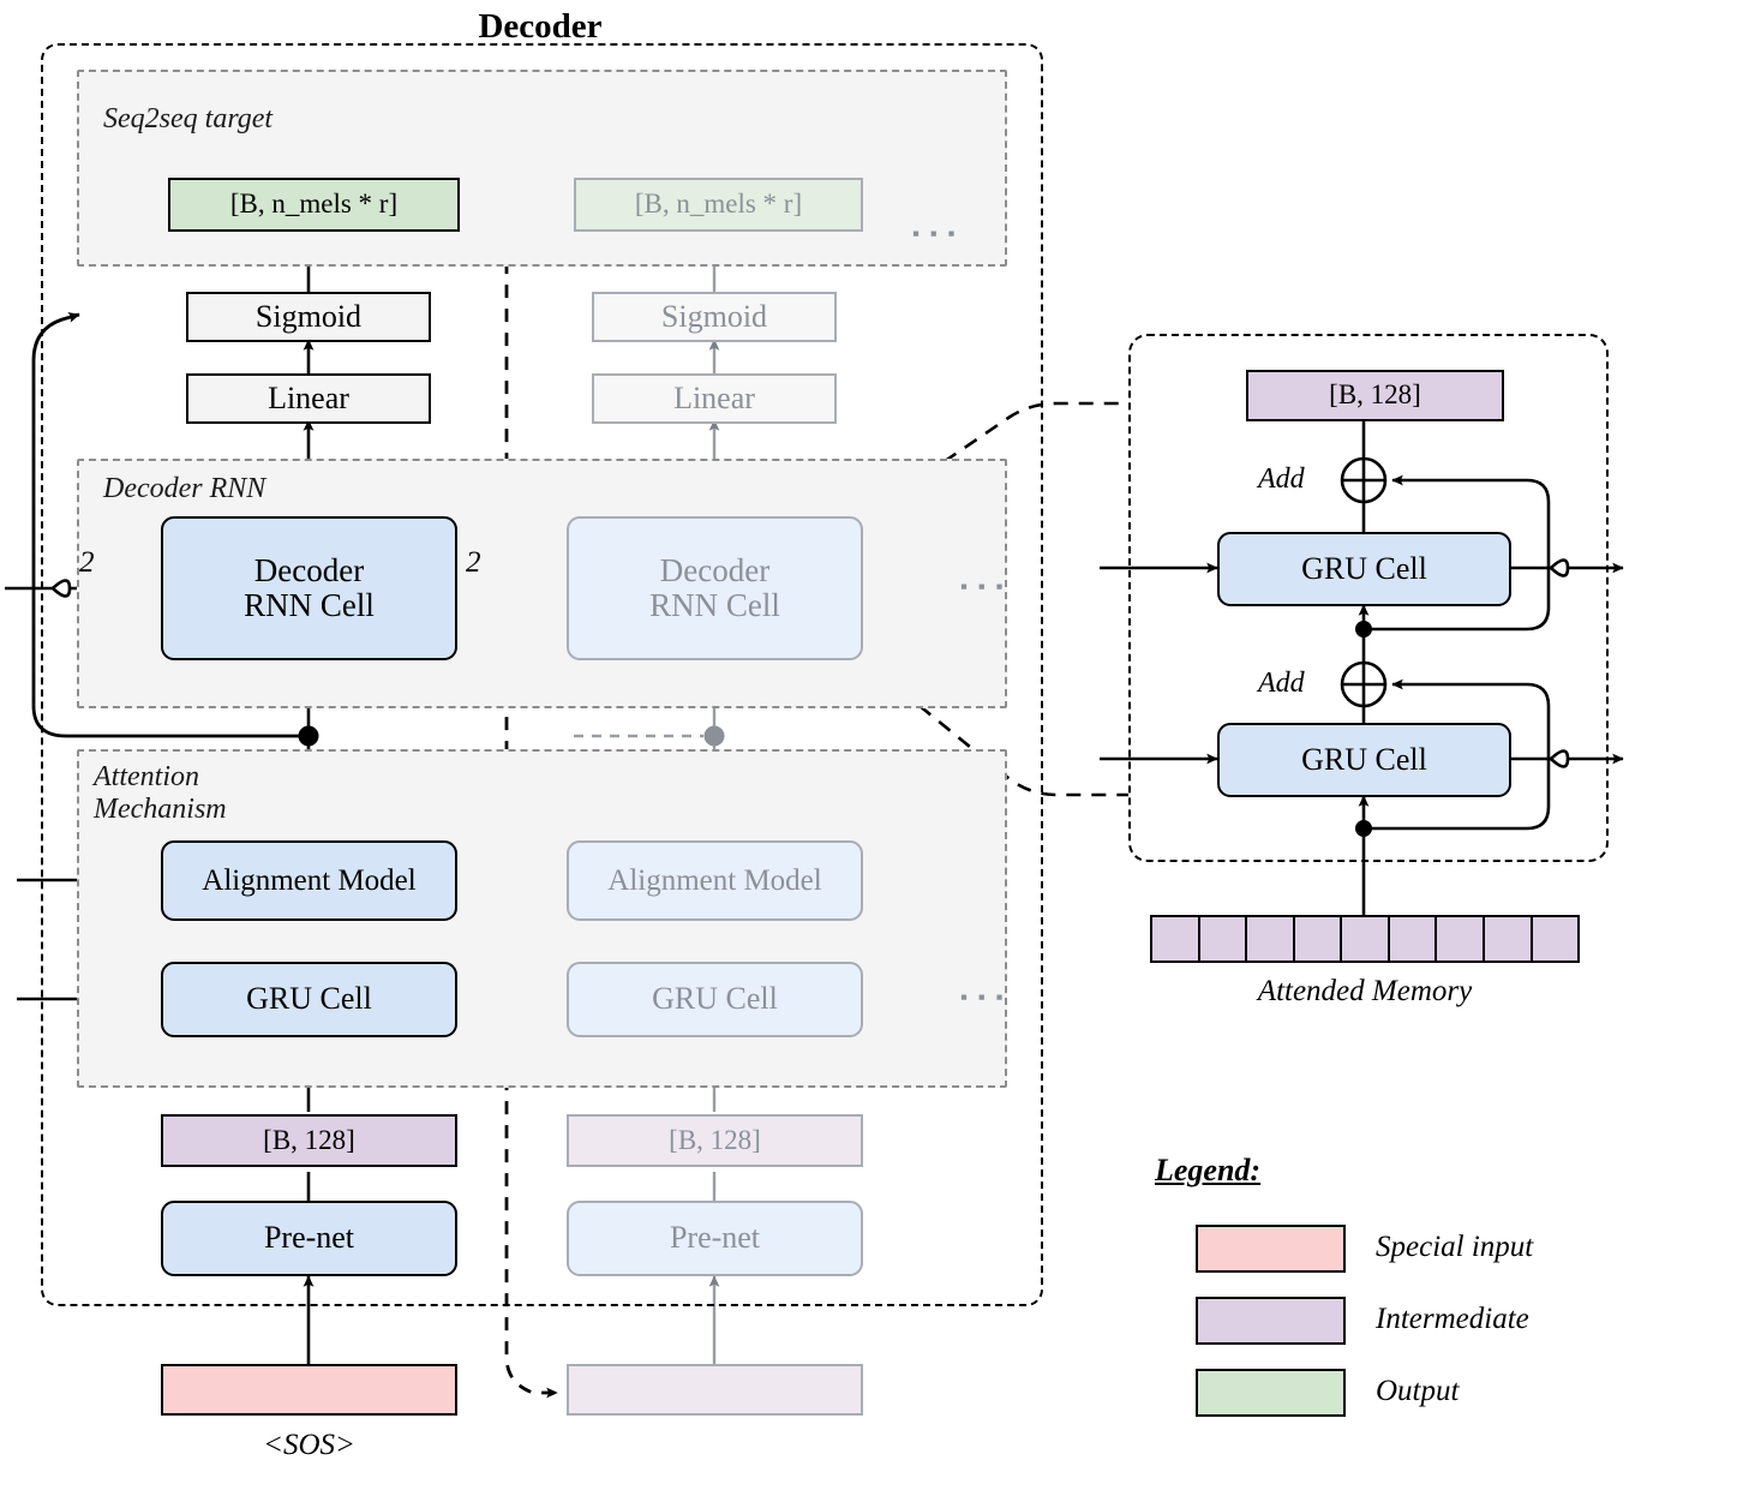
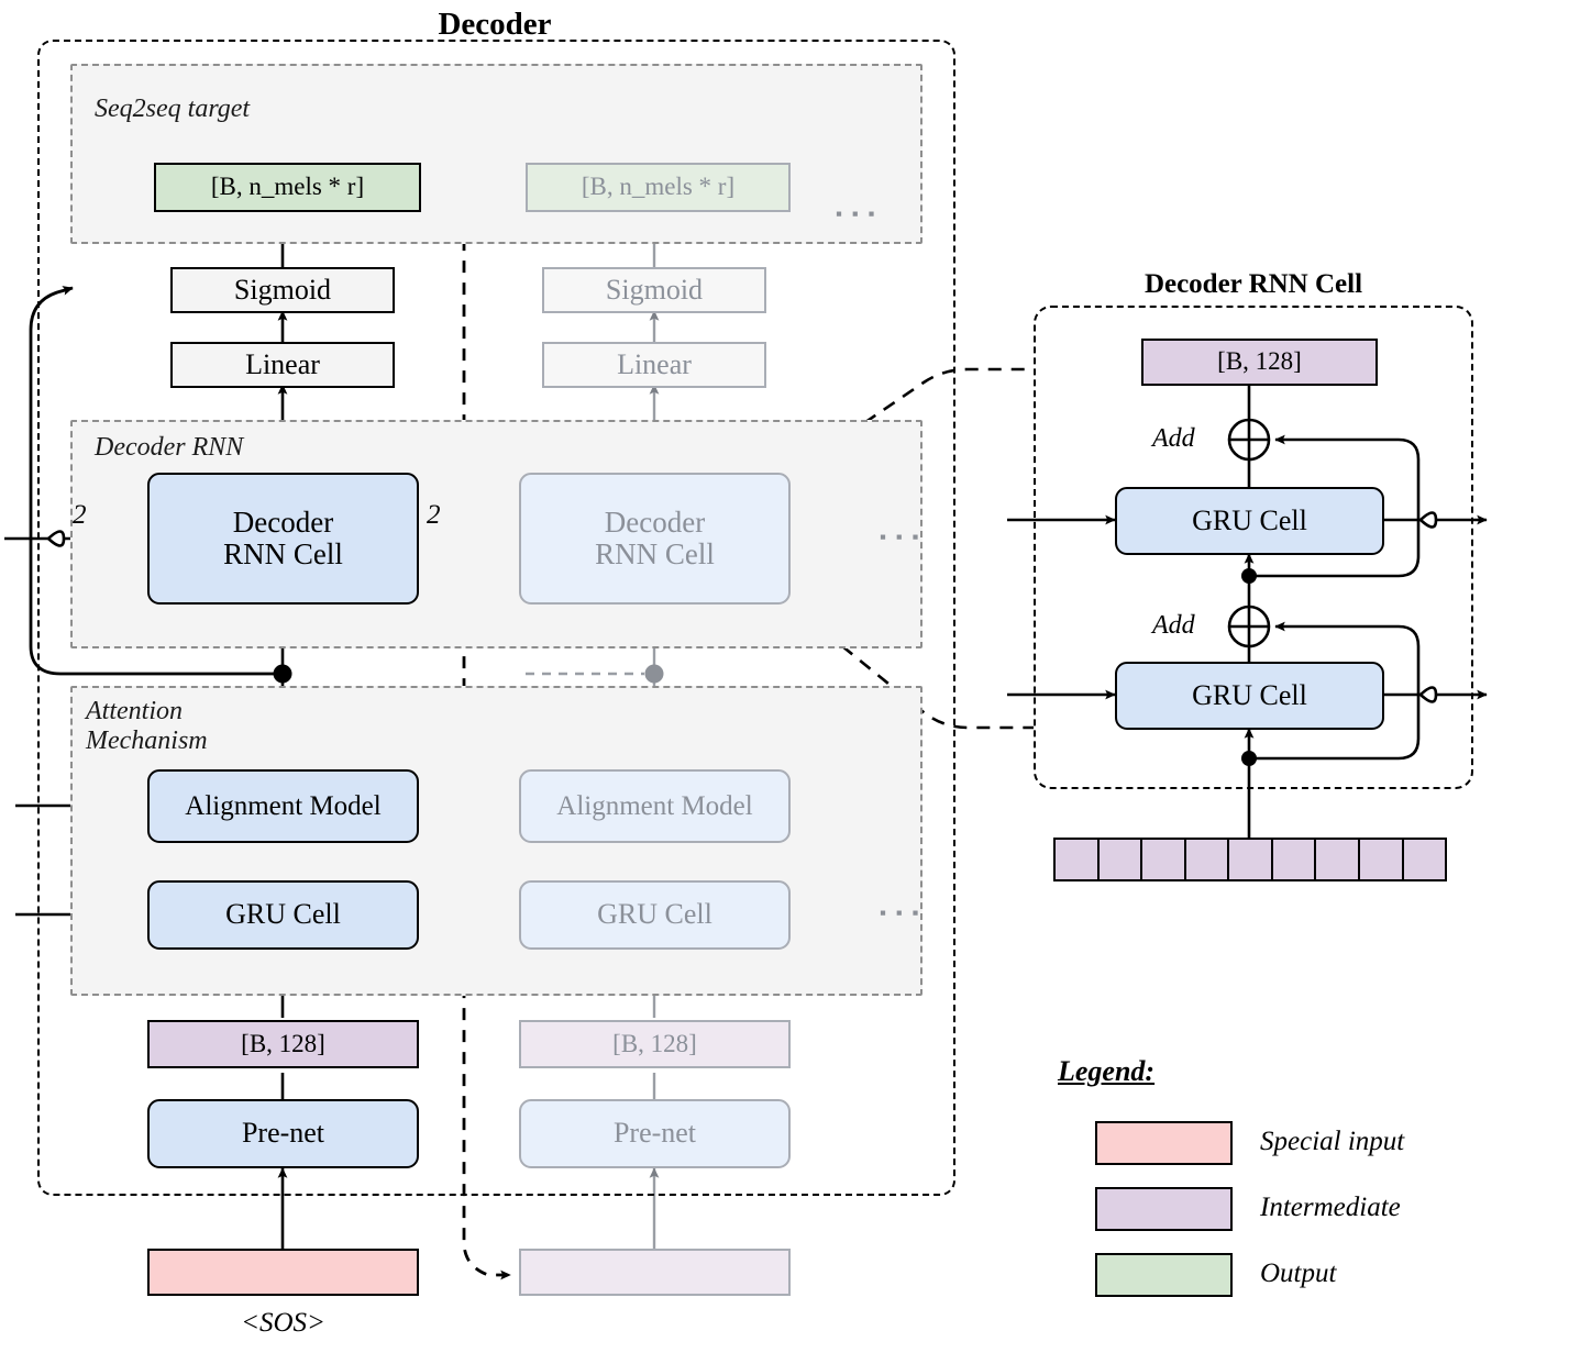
  Decoder
+ Decoder RNN Cell
  Seq2seq target
  Decoder RNN
  Attention
  Mechanism
  [B, n_mels * r]
  Sigmoid
  Linear
  Decoder
  RNN Cell
  Alignment Model
  GRU Cell
  [B, 128]
  Pre-net
  <SOS>
  2
  2
  [B, n_mels * r]
  Sigmoid
  Linear
  Decoder
  RNN Cell
  Alignment Model
  GRU Cell
  [B, 128]
  Pre-net
  ▪ ▪ ▪
  ▪ ▪ ▪
  ▪ ▪ ▪
  [B, 128]
  Add
  Add
  GRU Cell
  GRU Cell
- Attended Memory
  Legend:
  Special input
  Intermediate
  Output
